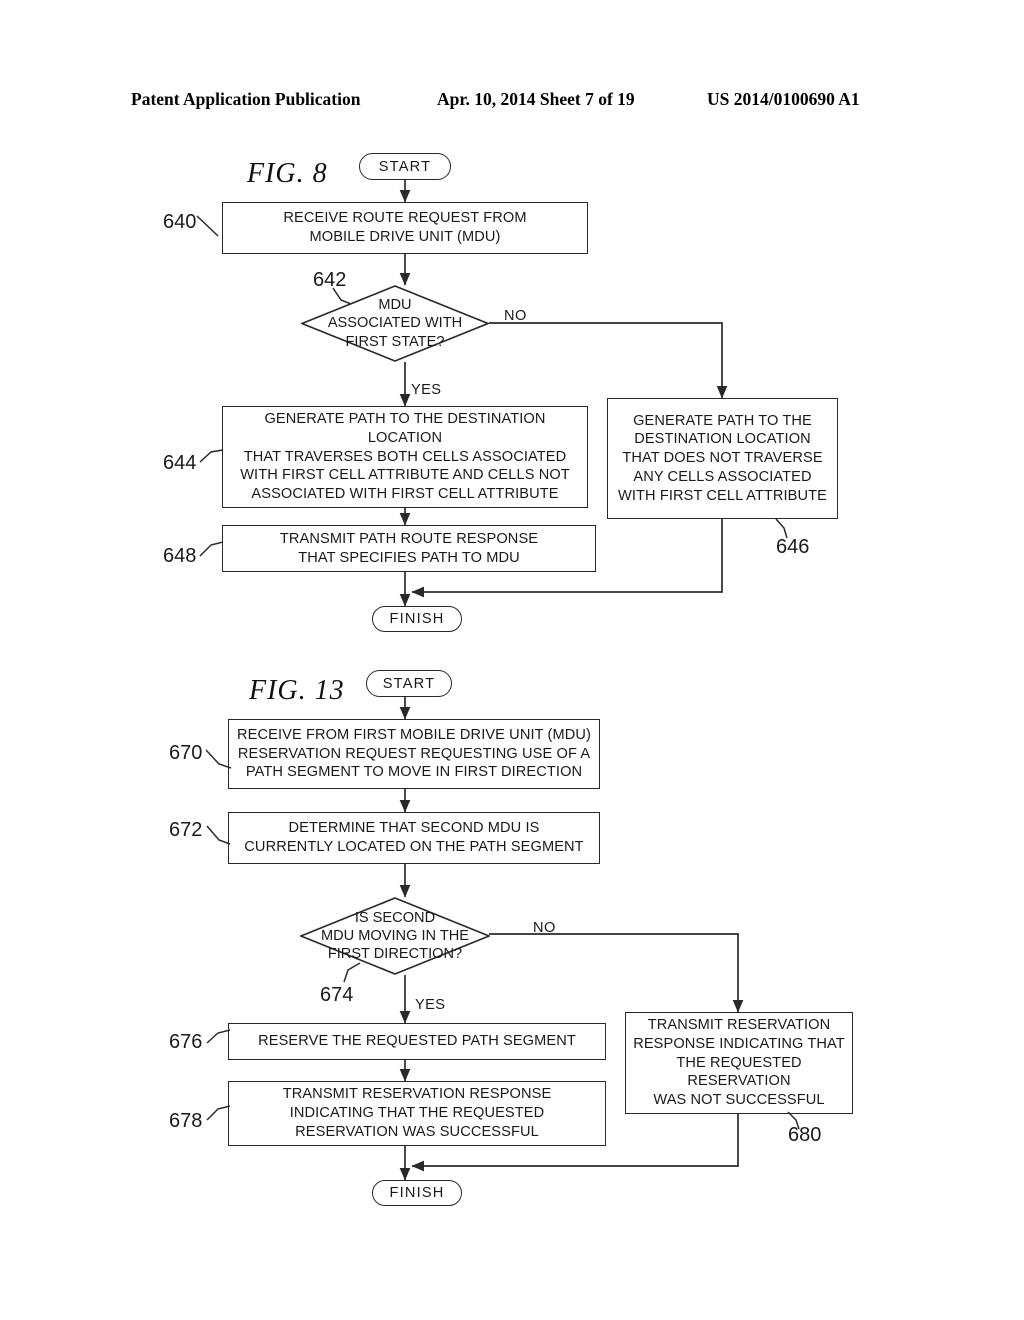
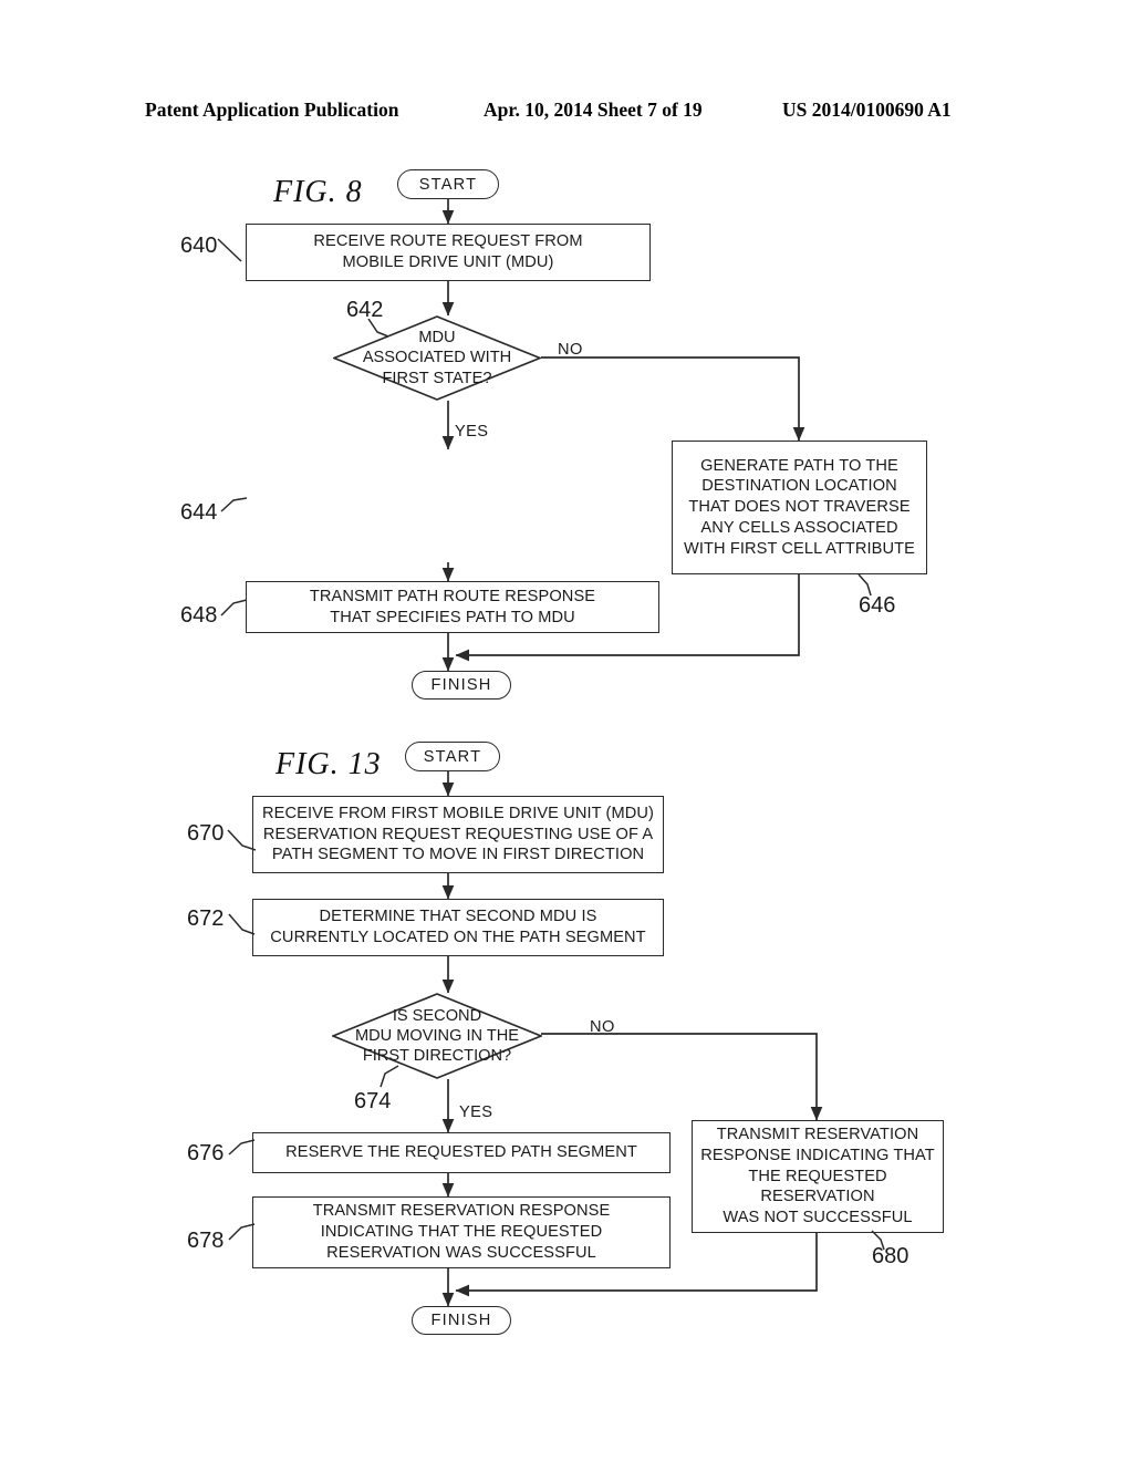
  Patent Application Publication
  Apr. 10, 2014 Sheet 7 of 19
  US 2014/0100690 A1
  FIG. 8
  START
  RECEIVE ROUTE REQUEST FROM
  MOBILE DRIVE UNIT (MDU)
  640
  MDU
  ASSOCIATED WITH
  FIRST STATE?
  642
  NO
  YES
- GENERATE PATH TO THE DESTINATION LOCATION
- THAT TRAVERSES BOTH CELLS ASSOCIATED
- WITH FIRST CELL ATTRIBUTE AND CELLS NOT
- ASSOCIATED WITH FIRST CELL ATTRIBUTE
  644
  GENERATE PATH TO THE
  DESTINATION LOCATION
  THAT DOES NOT TRAVERSE
  ANY CELLS ASSOCIATED
  WITH FIRST CELL ATTRIBUTE
  646
  TRANSMIT PATH ROUTE RESPONSE
  THAT SPECIFIES PATH TO MDU
  648
  FINISH
  FIG. 13
  START
  RECEIVE FROM FIRST MOBILE DRIVE UNIT (MDU)
  RESERVATION REQUEST REQUESTING USE OF A
  PATH SEGMENT TO MOVE IN FIRST DIRECTION
  670
  DETERMINE THAT SECOND MDU IS
  CURRENTLY LOCATED ON THE PATH SEGMENT
  672
  IS SECOND
  MDU MOVING IN THE
  FIRST DIRECTION?
  674
  NO
  YES
  RESERVE THE REQUESTED PATH SEGMENT
  676
  TRANSMIT RESERVATION RESPONSE
  INDICATING THAT THE REQUESTED
  RESERVATION WAS SUCCESSFUL
  678
  TRANSMIT RESERVATION
  RESPONSE INDICATING THAT
  THE REQUESTED RESERVATION
  WAS NOT SUCCESSFUL
  680
  FINISH
